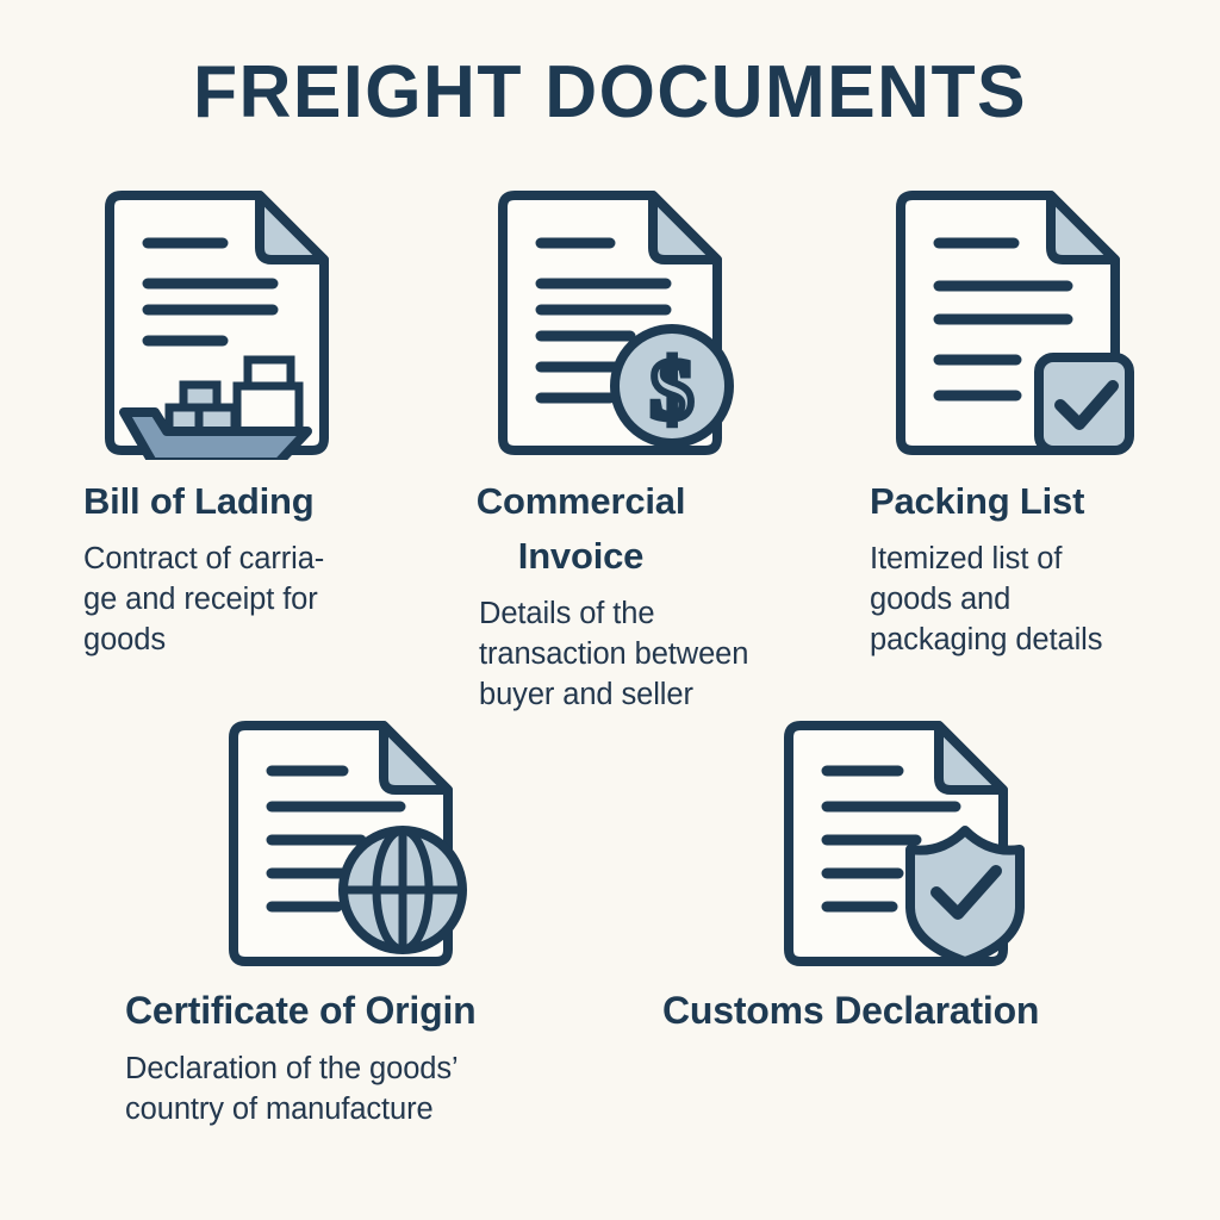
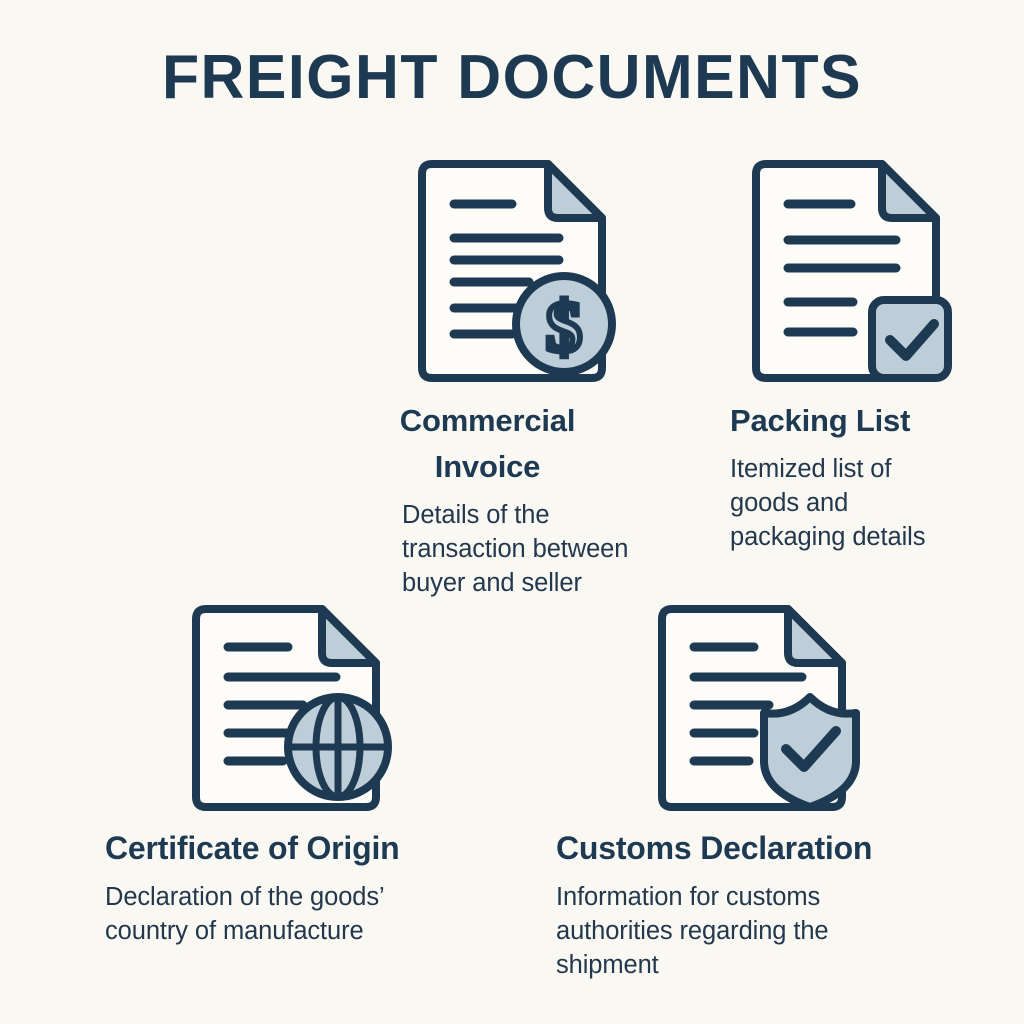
  FREIGHT DOCUMENTS
- Bill of Lading
- Contract of carria-
- ge and receipt for
- goods
  $
  Commercial
  Invoice
  Details of the
  transaction between
  buyer and seller
  Packing List
  Itemized list of
  goods and
  packaging details
  Certificate of Origin
  Declaration of the goods’
  country of manufacture
  Customs Declaration
+ Information for customs
+ authorities regarding the
+ shipment
